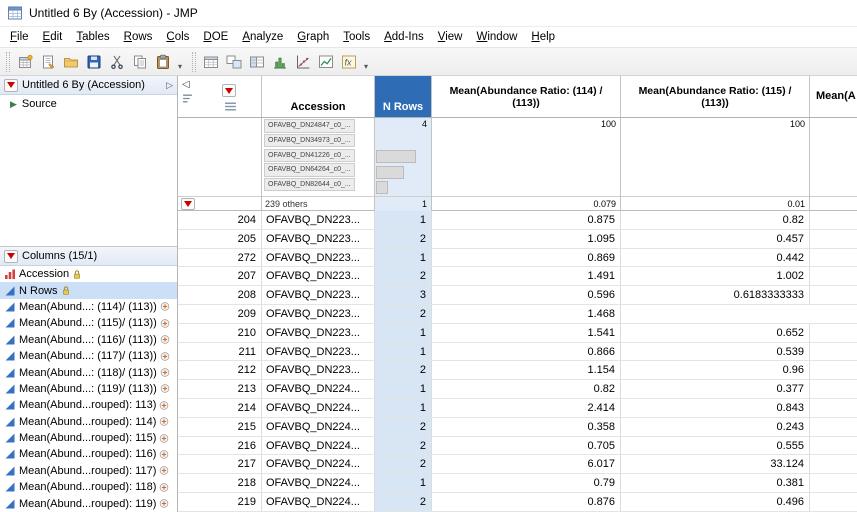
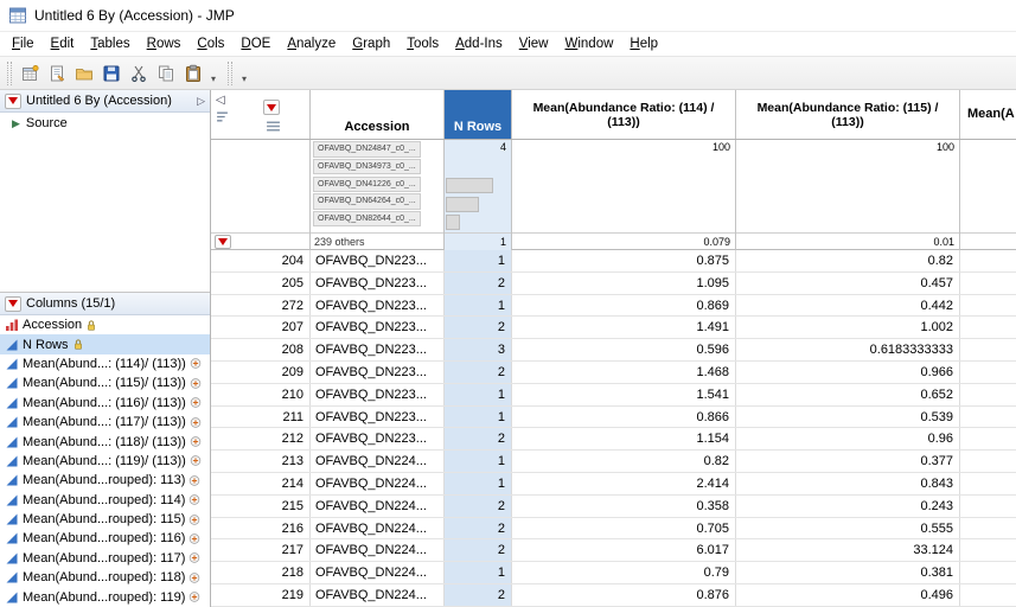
  Untitled 6 By (Accession) - JMP
  File Edit Tables Rows Cols DOE Analyze Graph Tools Add-Ins View Window Help
  ▾
- fx
  ▾
  Untitled 6 By (Accession)
  ▷
  ▶
  Source
  Columns (15/1)
  Accession
  N Rows
  Mean(Abund...: (114)/ (113))
  Mean(Abund...: (115)/ (113))
  Mean(Abund...: (116)/ (113))
  Mean(Abund...: (117)/ (113))
  Mean(Abund...: (118)/ (113))
  Mean(Abund...: (119)/ (113))
  Mean(Abund...rouped): 113)
  Mean(Abund...rouped): 114)
  Mean(Abund...rouped): 115)
  Mean(Abund...rouped): 116)
  Mean(Abund...rouped): 117)
  Mean(Abund...rouped): 118)
  Mean(Abund...rouped): 119)
  ◁
  Accession
  N Rows
  Mean(Abundance Ratio: (114) / (113))
  Mean(Abundance Ratio: (115) / (113))
  Mean(A
  239 others
  4
  1
  100
  0.079
  100
  0.01
  204
  OFAVBQ_DN223...
  1
  0.875
  0.82
  205
  OFAVBQ_DN223...
  2
  1.095
  0.457
  272
  OFAVBQ_DN223...
  1
  0.869
  0.442
  207
  OFAVBQ_DN223...
  2
  1.491
  1.002
  208
  OFAVBQ_DN223...
  3
  0.596
  0.6183333333
  209
  OFAVBQ_DN223...
  2
  1.468
+ 0.966
  210
  OFAVBQ_DN223...
  1
  1.541
  0.652
  211
  OFAVBQ_DN223...
  1
  0.866
  0.539
  212
  OFAVBQ_DN223...
  2
  1.154
  0.96
  213
  OFAVBQ_DN224...
  1
  0.82
  0.377
  214
  OFAVBQ_DN224...
  1
  2.414
  0.843
  215
  OFAVBQ_DN224...
  2
  0.358
  0.243
  216
  OFAVBQ_DN224...
  2
  0.705
  0.555
  217
  OFAVBQ_DN224...
  2
  6.017
  33.124
  218
  OFAVBQ_DN224...
  1
  0.79
  0.381
  219
  OFAVBQ_DN224...
  2
  0.876
  0.496
